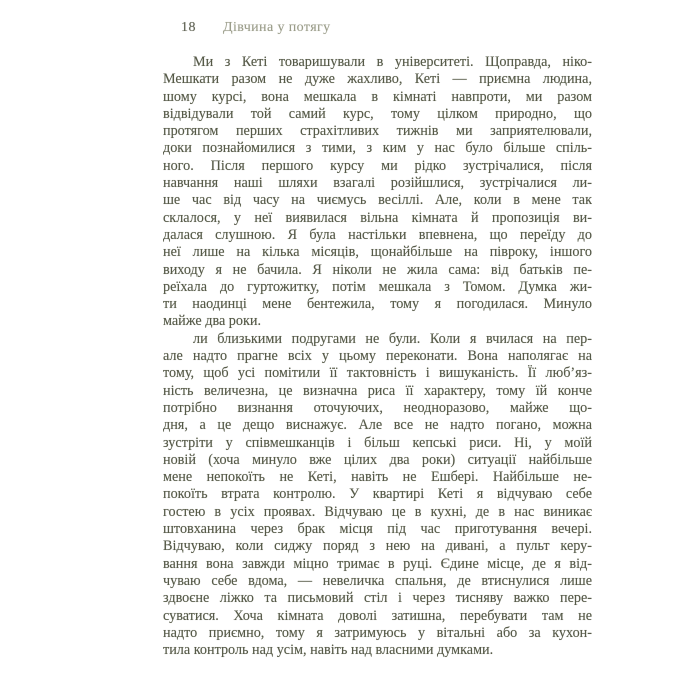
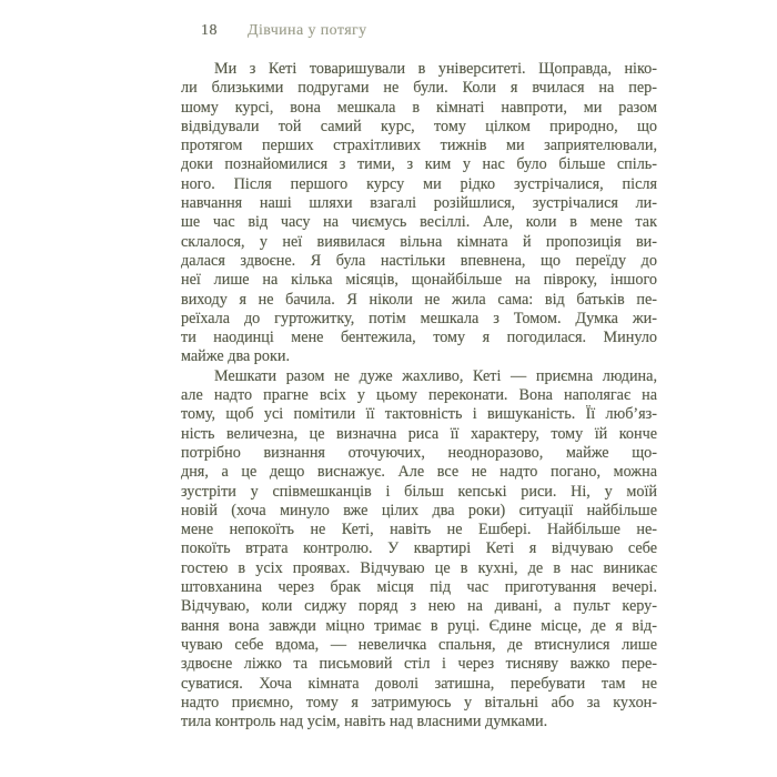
  18 Дівчина у потягу
  Ми з Кеті товаришували в університеті. Щоправда, ніко-
- Мешкати разом не дуже жахливо, Кеті — приємна людина,
+ ли близькими подругами не були. Коли я вчилася на пер-
  шому курсі, вона мешкала в кімнаті навпроти, ми разом
  відвідували той самий курс, тому цілком природно, що
  протягом перших страхітливих тижнів ми заприятелювали,
  доки познайомилися з тими, з ким у нас було більше спіль-
  ного. Після першого курсу ми рідко зустрічалися, після
  навчання наші шляхи взагалі розійшлися, зустрічалися ли-
  ше час від часу на чиємусь весіллі. Але, коли в мене так
  склалося, у неї виявилася вільна кімната й пропозиція ви-
- далася слушною. Я була настільки впевнена, що переїду до
+ далася здвоєне. Я була настільки впевнена, що переїду до
  неї лише на кілька місяців, щонайбільше на півроку, іншого
  виходу я не бачила. Я ніколи не жила сама: від батьків пе-
  реїхала до гуртожитку, потім мешкала з Томом. Думка жи-
  ти наодинці мене бентежила, тому я погодилася. Минуло
  майже два роки.
- ли близькими подругами не були. Коли я вчилася на пер-
+ Мешкати разом не дуже жахливо, Кеті — приємна людина,
  але надто прагне всіх у цьому переконати. Вона наполягає на
  тому, щоб усі помітили її тактовність і вишуканість. Її люб’яз-
  ність величезна, це визначна риса її характеру, тому їй конче
  потрібно визнання оточуючих, неодноразово, майже що-
  дня, а це дещо виснажує. Але все не надто погано, можна
  зустріти у співмешканців і більш кепські риси. Ні, у моїй
  новій (хоча минуло вже цілих два роки) ситуації найбільше
  мене непокоїть не Кеті, навіть не Ешбері. Найбільше не-
  покоїть втрата контролю. У квартирі Кеті я відчуваю себе
  гостею в усіх проявах. Відчуваю це в кухні, де в нас виникає
  штовханина через брак місця під час приготування вечері.
  Відчуваю, коли сиджу поряд з нею на дивані, а пульт керу-
  вання вона завжди міцно тримає в руці. Єдине місце, де я від-
  чуваю себе вдома, — невеличка спальня, де втиснулися лише
  здвоєне ліжко та письмовий стіл і через тисняву важко пере-
  суватися. Хоча кімната доволі затишна, перебувати там не
  надто приємно, тому я затримуюсь у вітальні або за кухон-
  тила контроль над усім, навіть над власними думками.
